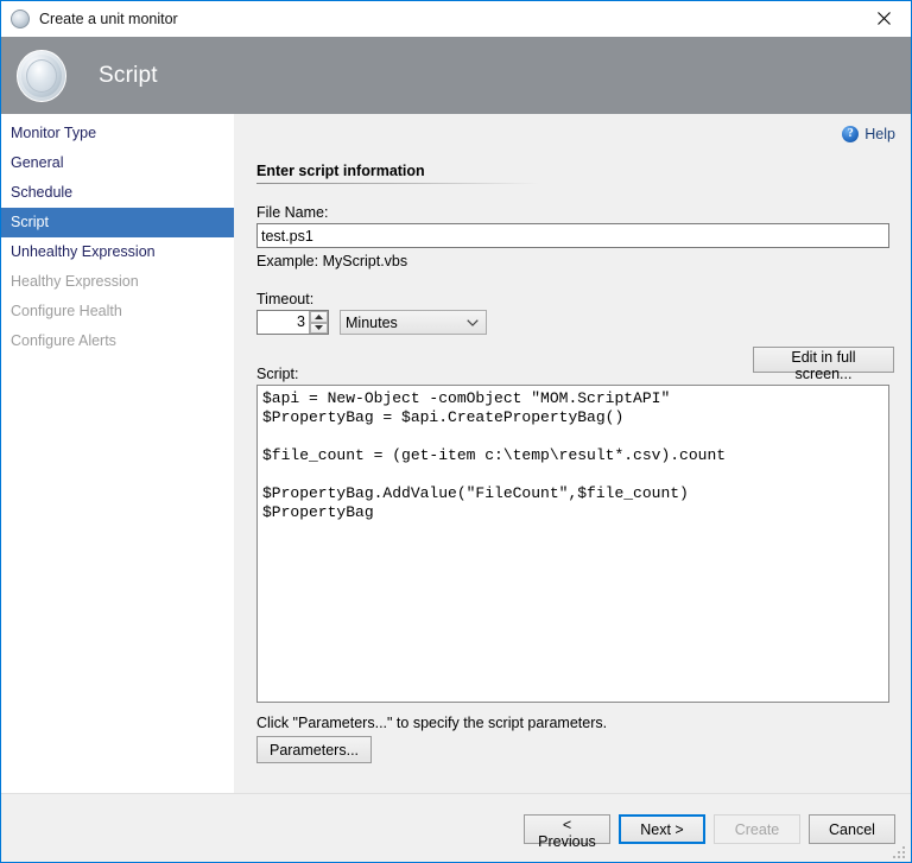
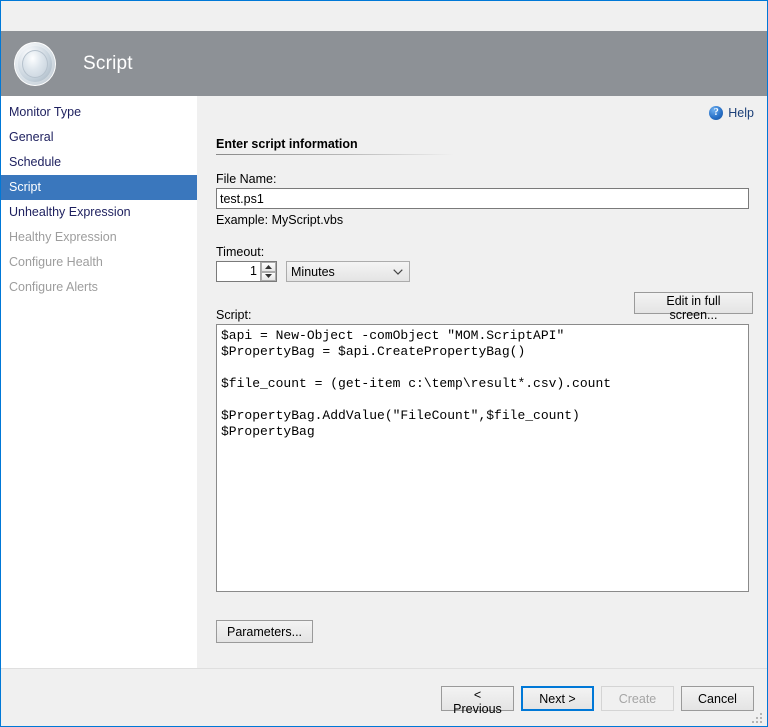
- Create a unit monitor
  Script
  Monitor Type
  General
  Schedule
  Script
  Unhealthy Expression
  Healthy Expression
  Configure Health
  Configure Alerts
  ?
  Help
  Enter script information
  File Name:
  test.ps1
  Example: MyScript.vbs
  Timeout:
- 3
+ 1
  Minutes
  Script:
  Edit in full screen...
  $api = New-Object -comObject "MOM.ScriptAPI"
  $PropertyBag = $api.CreatePropertyBag()
  $file_count = (get-item c:\temp\result*.csv).count
  $PropertyBag.AddValue("FileCount",$file_count)
  $PropertyBag
- Click "Parameters..." to specify the script parameters.
  Parameters...
  < Previous
  Next >
  Create
  Cancel
